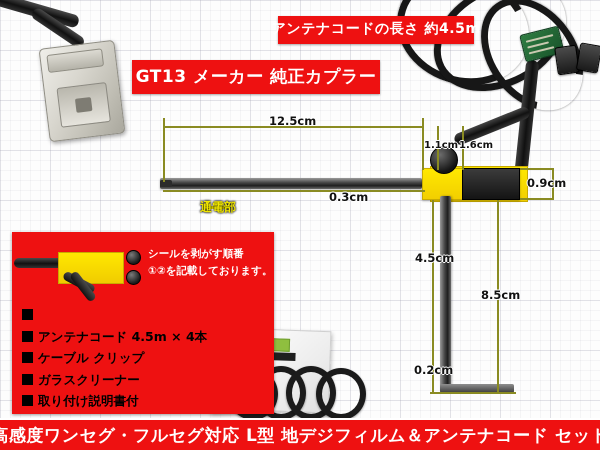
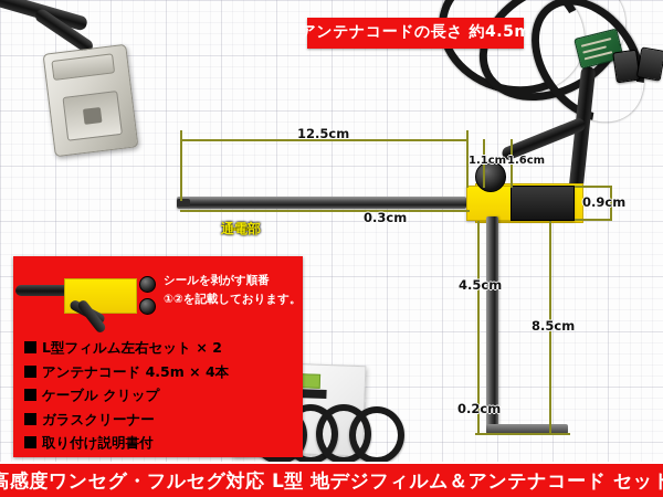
  アンテナコードの長さ 約4.5m
- GT13 メーカー 純正カプラー
  高感度ワンセグ・フルセグ対応 L型 地デジフィルム＆アンテナコード セッ
  通電部
  12.5cm
  1.1cm
  1.6cm
  0.3cm
  0.9cm
  4.5cm
  8.5cm
  0.2cm
  シールを剥がす順番
  ①②を記載しております。
+ L型フィルム左右セット × 2
  アンテナコード 4.5m × 4本
  ケーブル クリップ
  ガラスクリーナー
  取り付け説明書付
